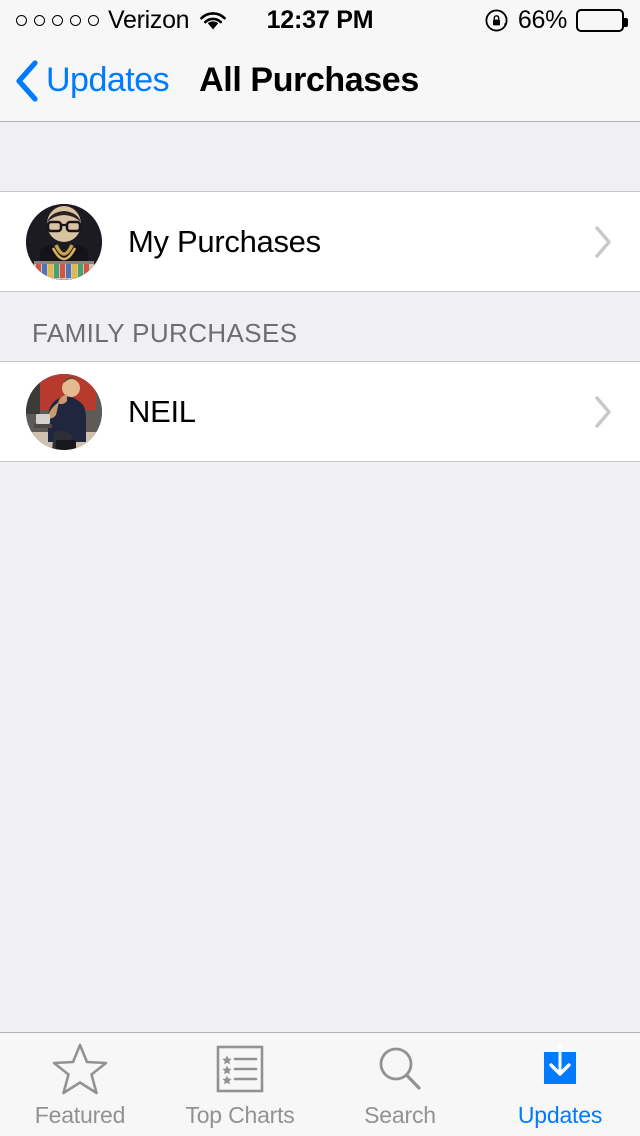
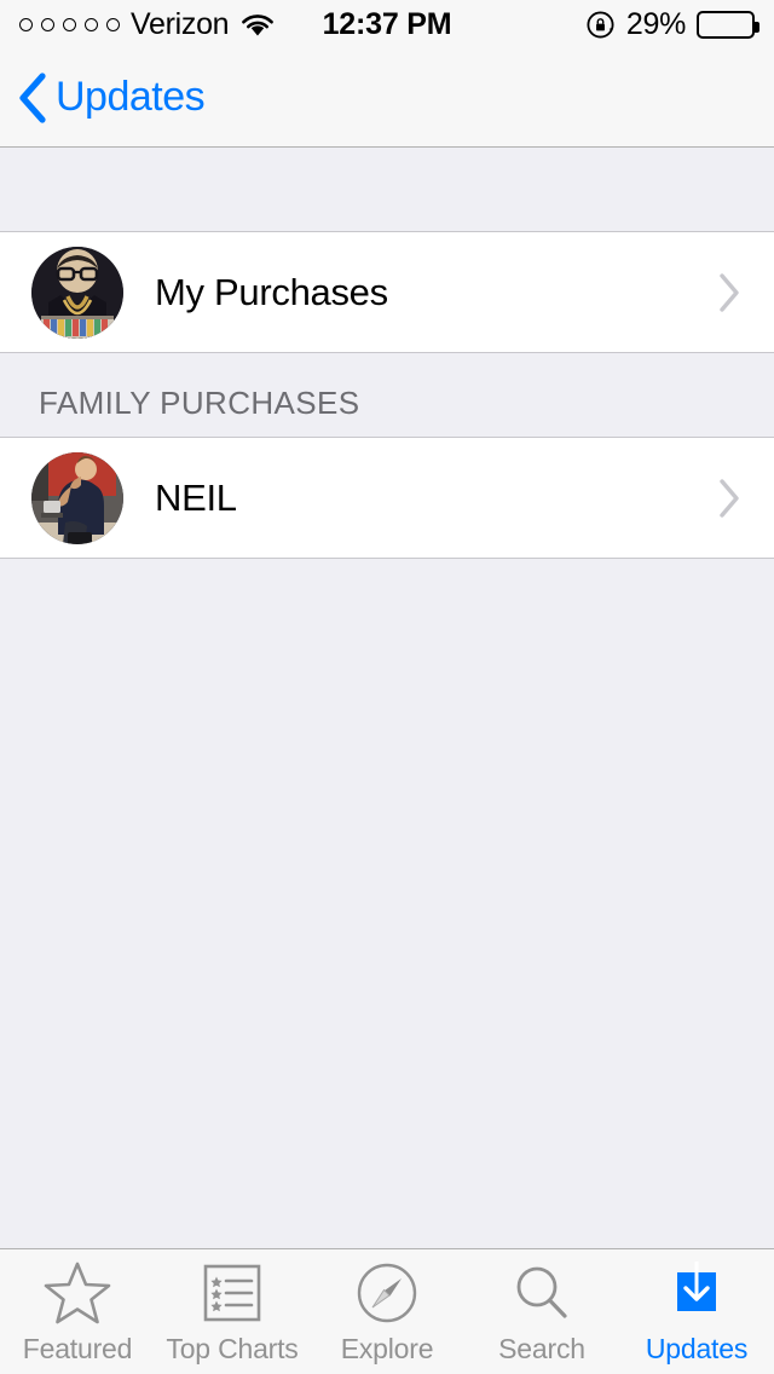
  Verizon
  12:37 PM
- 66%
+ 29%
  Updates
- All Purchases
  My Purchases
  FAMILY PURCHASES
  NEIL
  Featured
  Top Charts
+ Explore
  Search
  Updates
